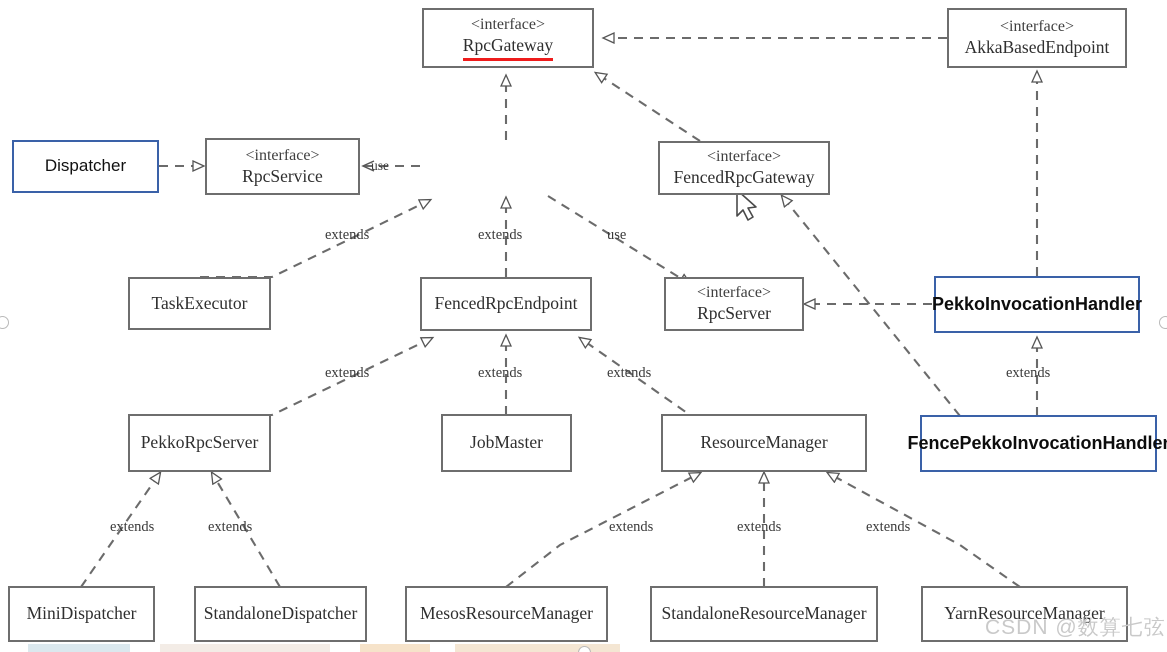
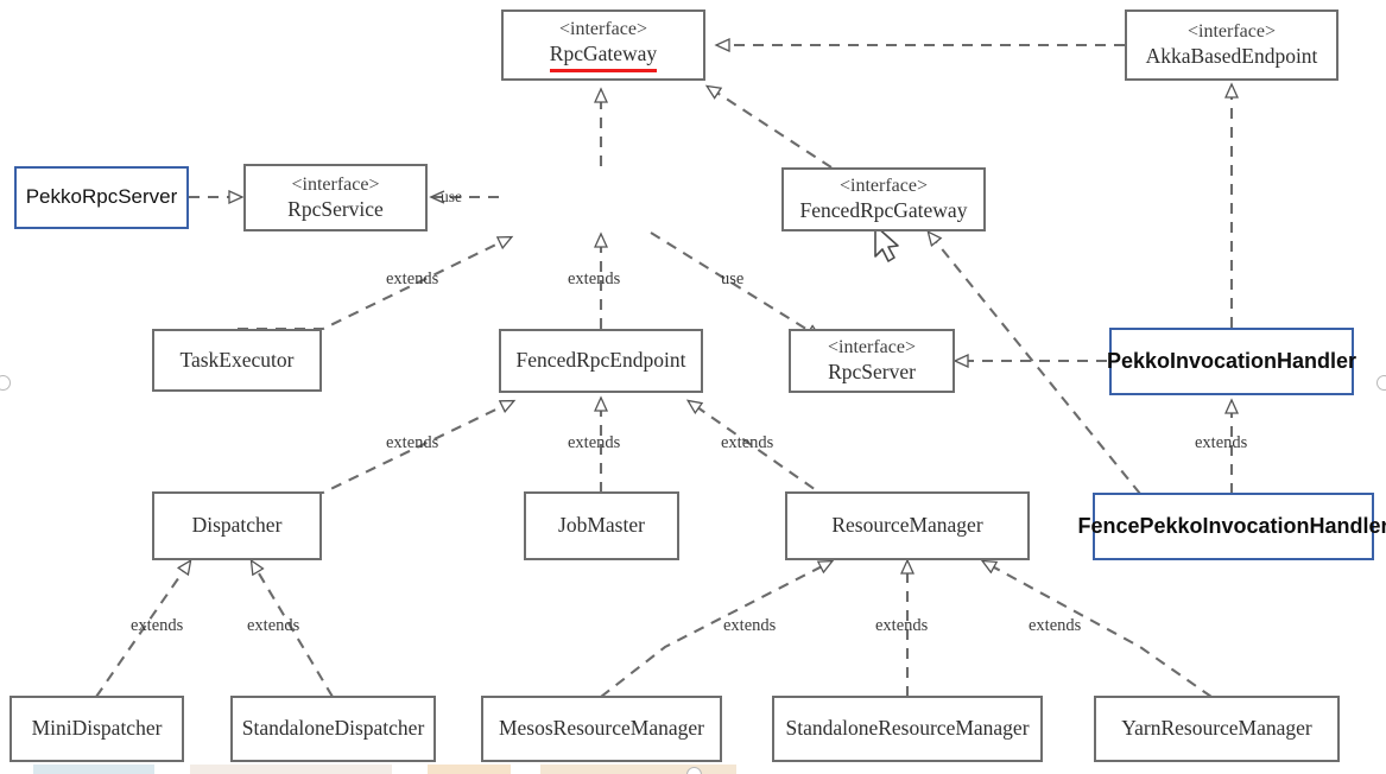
  <interface>
  RpcGateway
  <interface>
  AkkaBasedEndpoint
- Dispatcher
+ PekkoRpcServer
  <interface>
  RpcService
  <interface>
  FencedRpcGateway
  TaskExecutor
  FencedRpcEndpoint
  <interface>
  RpcServer
  PekkoInvocationHandler
  FencePekkoInvocationHandler
- PekkoRpcServer
+ Dispatcher
  JobMaster
  ResourceManager
  MiniDispatcher
  StandaloneDispatcher
  MesosResourceManager
  StandaloneResourceManager
  YarnResourceManager
  use
  extends
  extends
  use
  extends
  extends
  extends
  extends
  extends
  extends
  extends
  extends
  extends
- CSDN @数算七弦
